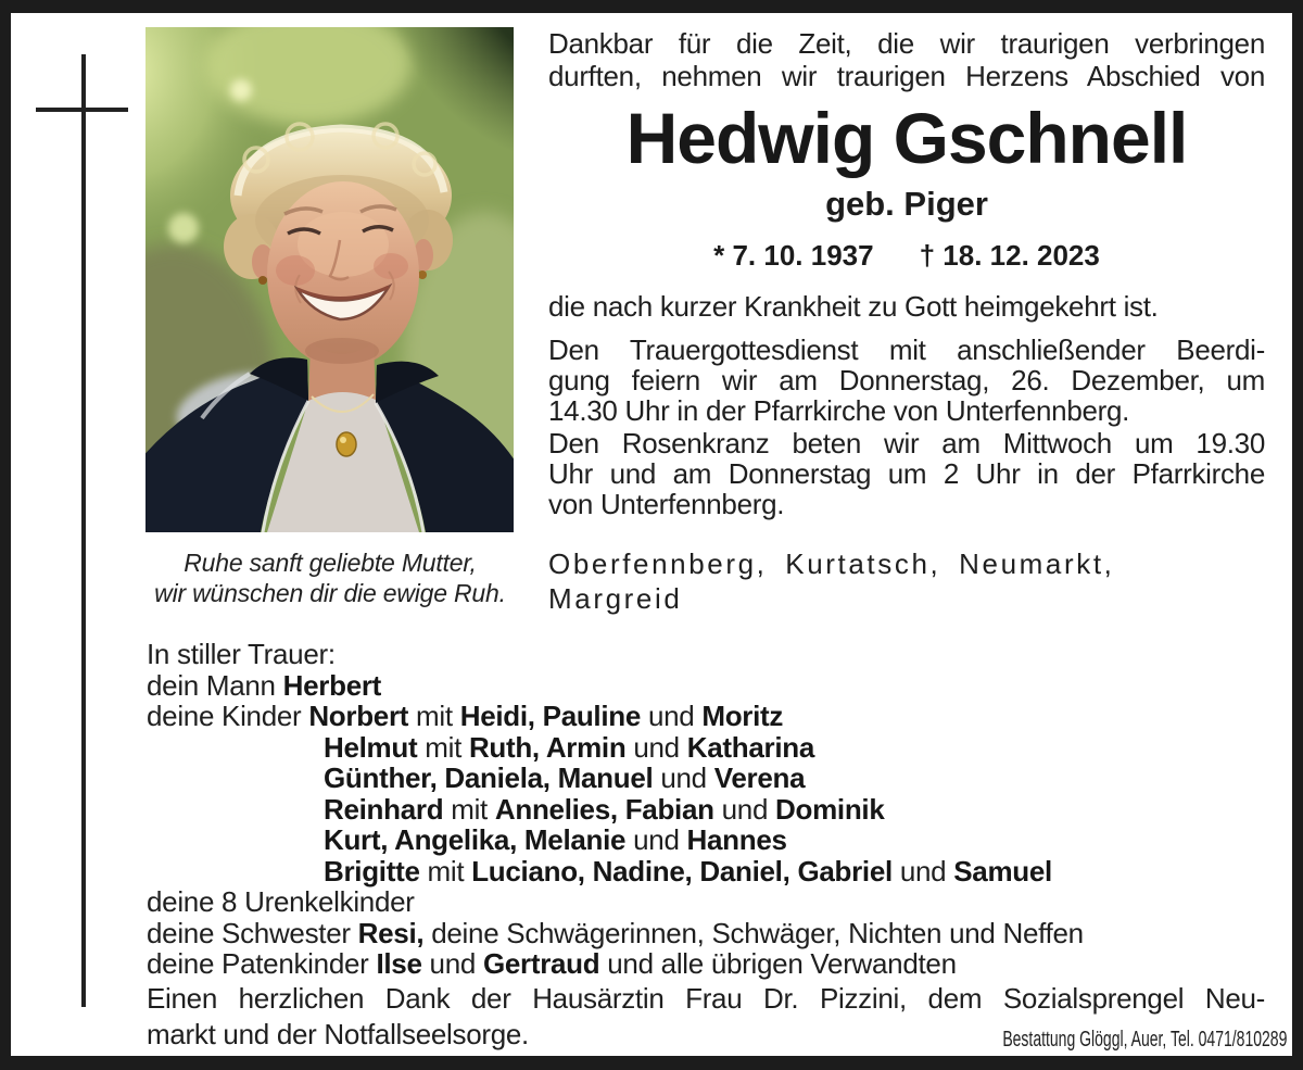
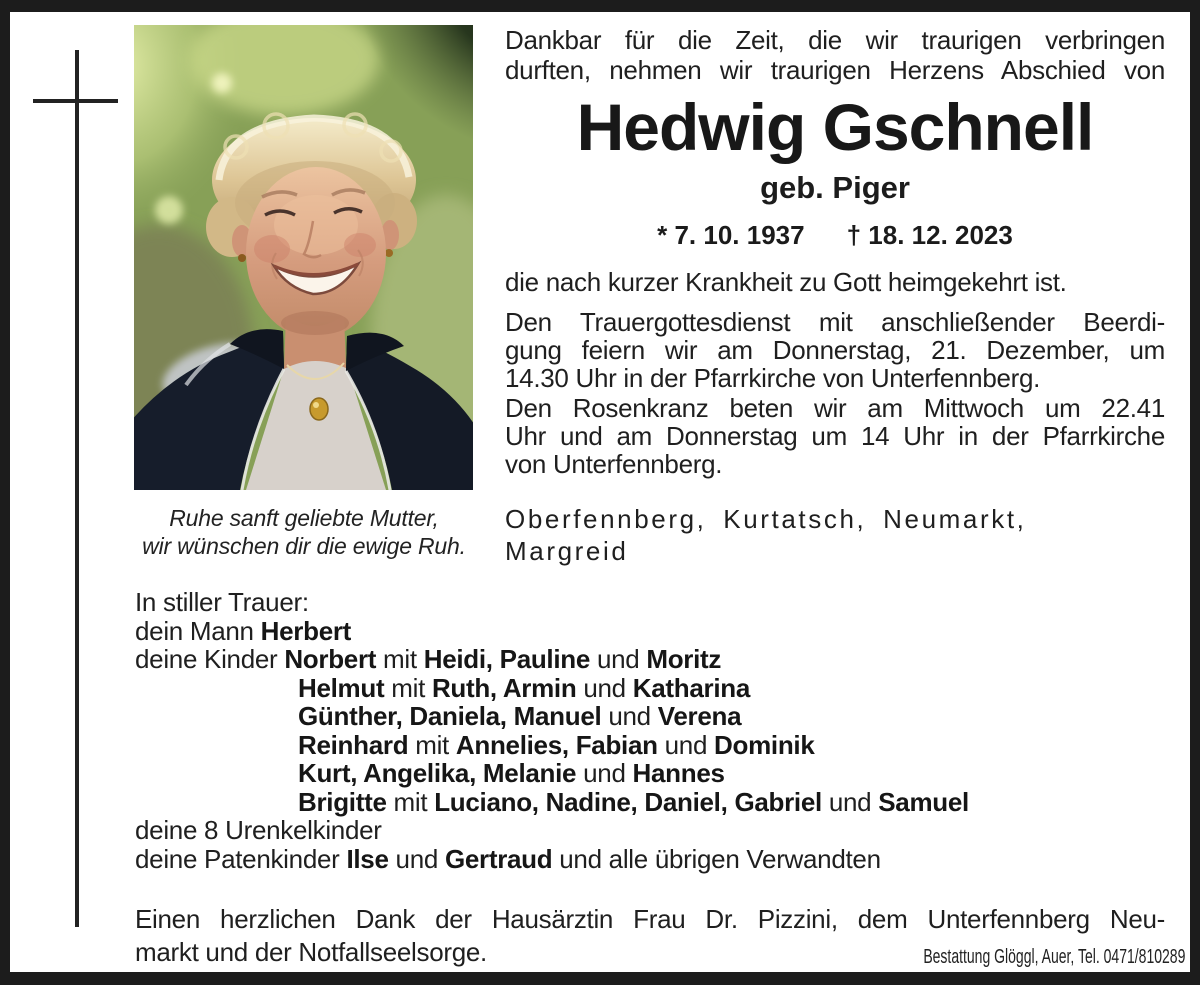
  Ruhe sanft geliebte Mutter,
  wir wünschen dir die ewige Ruh.
  Dankbar für die Zeit, die wir traurigen verbringen
  durften, nehmen wir traurigen Herzens Abschied von
  Hedwig Gschnell
  geb. Piger
  * 7. 10. 1937 † 18. 12. 2023
  die nach kurzer Krankheit zu Gott heimgekehrt ist.
  Den Trauergottesdienst mit anschließender Beerdi-
- gung feiern wir am Donnerstag, 26. Dezember, um
+ gung feiern wir am Donnerstag, 21. Dezember, um
  14.30 Uhr in der Pfarrkirche von Unterfennberg.
- Den Rosenkranz beten wir am Mittwoch um 19.30
+ Den Rosenkranz beten wir am Mittwoch um 22.41
- Uhr und am Donnerstag um 2 Uhr in der Pfarrkirche
+ Uhr und am Donnerstag um 14 Uhr in der Pfarrkirche
  von Unterfennberg.
  Oberfennberg, Kurtatsch, Neumarkt,
  Margreid
  In stiller Trauer:
  dein Mann Herbert
  deine Kinder Norbert mit Heidi, Pauline und Moritz
  Helmut mit Ruth, Armin und Katharina
  Günther, Daniela, Manuel und Verena
  Reinhard mit Annelies, Fabian und Dominik
  Kurt, Angelika, Melanie und Hannes
  Brigitte mit Luciano, Nadine, Daniel, Gabriel und Samuel
  deine 8 Urenkelkinder
- deine Schwester Resi, deine Schwägerinnen, Schwäger, Nichten und Neffen
  deine Patenkinder Ilse und Gertraud und alle übrigen Verwandten
- Einen herzlichen Dank der Hausärztin Frau Dr. Pizzini, dem Sozialsprengel Neu-
+ Einen herzlichen Dank der Hausärztin Frau Dr. Pizzini, dem Unterfennberg Neu-
  markt und der Notfallseelsorge.
  Bestattung Glöggl, Auer, Tel. 0471/810289
